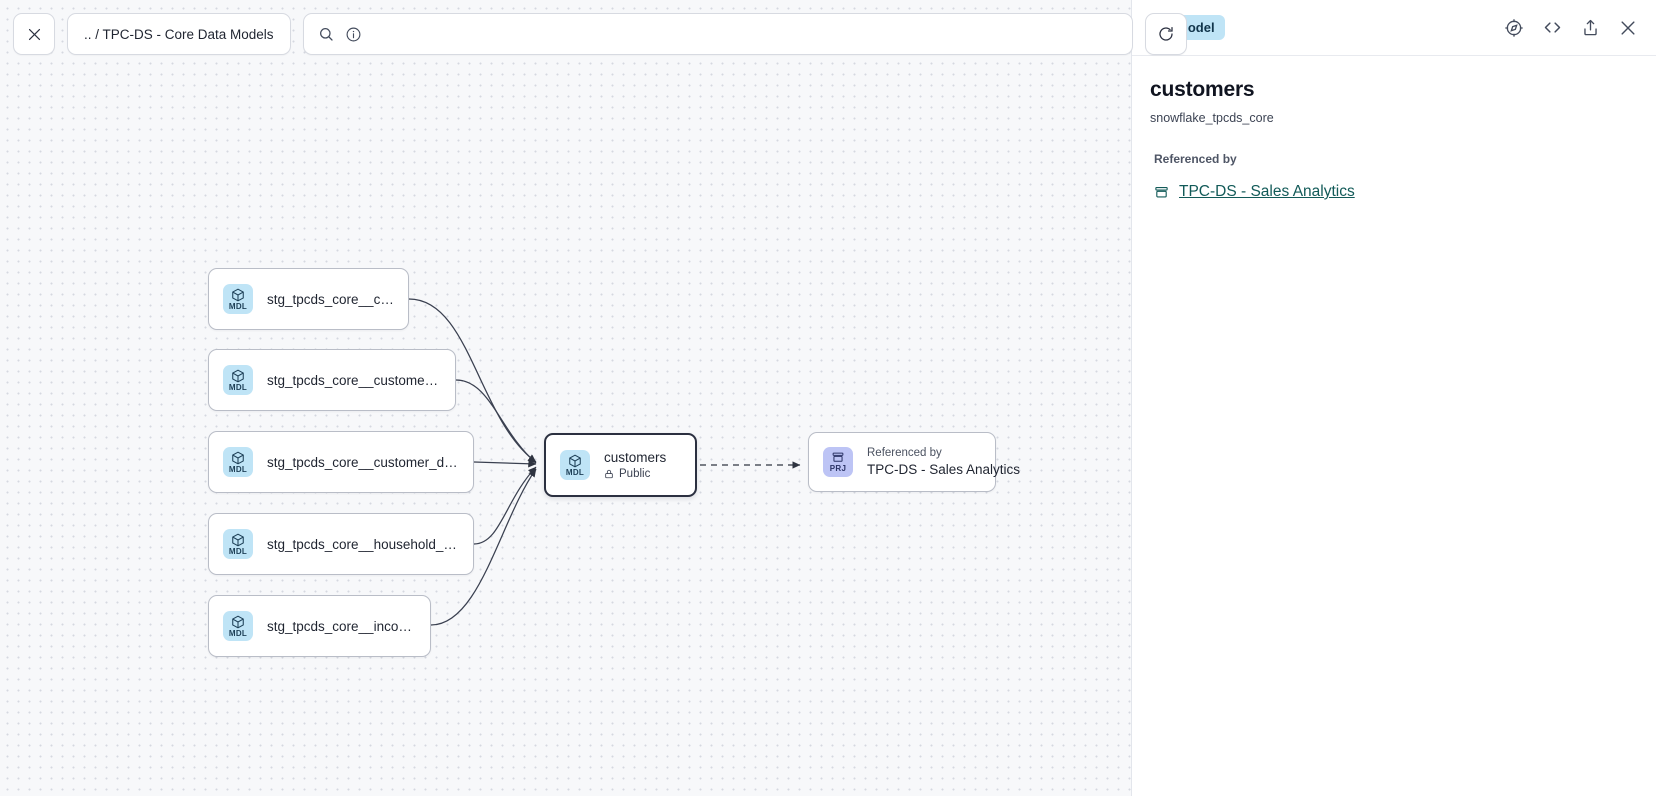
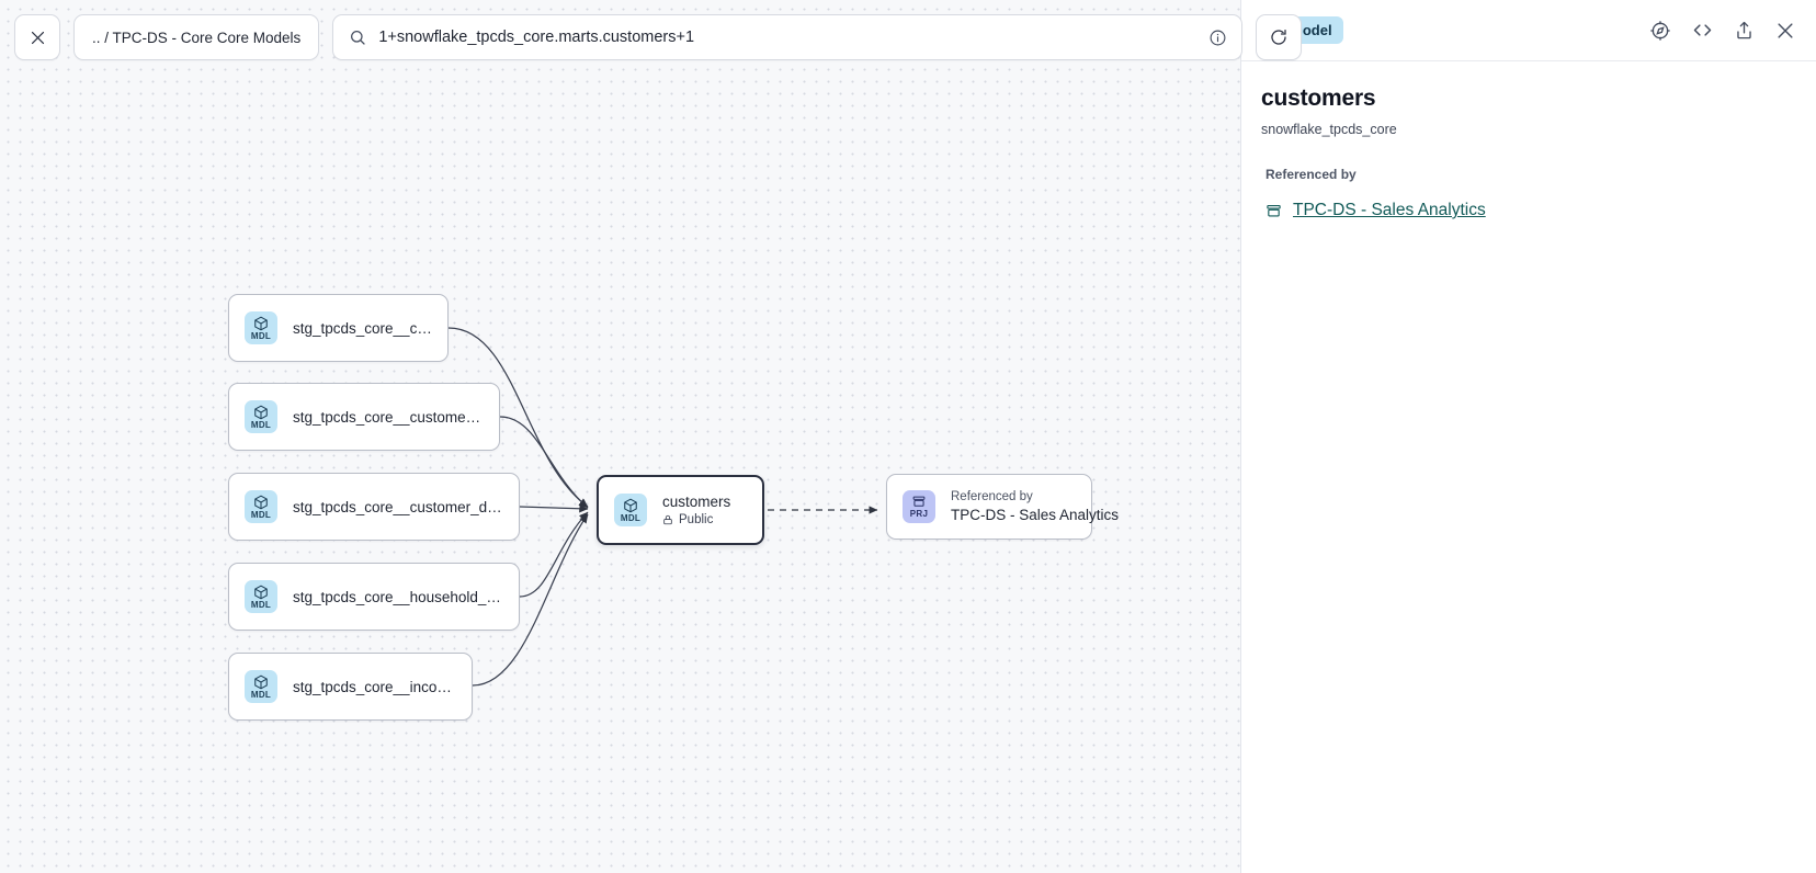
  MDL
  stg_tpcds_core__cus
  MDL
  stg_tpcds_core__customer_a
  MDL
  stg_tpcds_core__customer_dem
  MDL
  stg_tpcds_core__household_de
  MDL
  stg_tpcds_core__income
  MDL
  customers
  Public
  PRJ
  Referenced by
  TPC-DS - Sales Analytics
- .. / TPC-DS - Core Data Models
+ .. / TPC-DS - Core Core Models
+ 1+snowflake_tpcds_core.marts.customers+1
  odel
  customers
  snowflake_tpcds_core
  Referenced by
  TPC-DS - Sales Analytics
